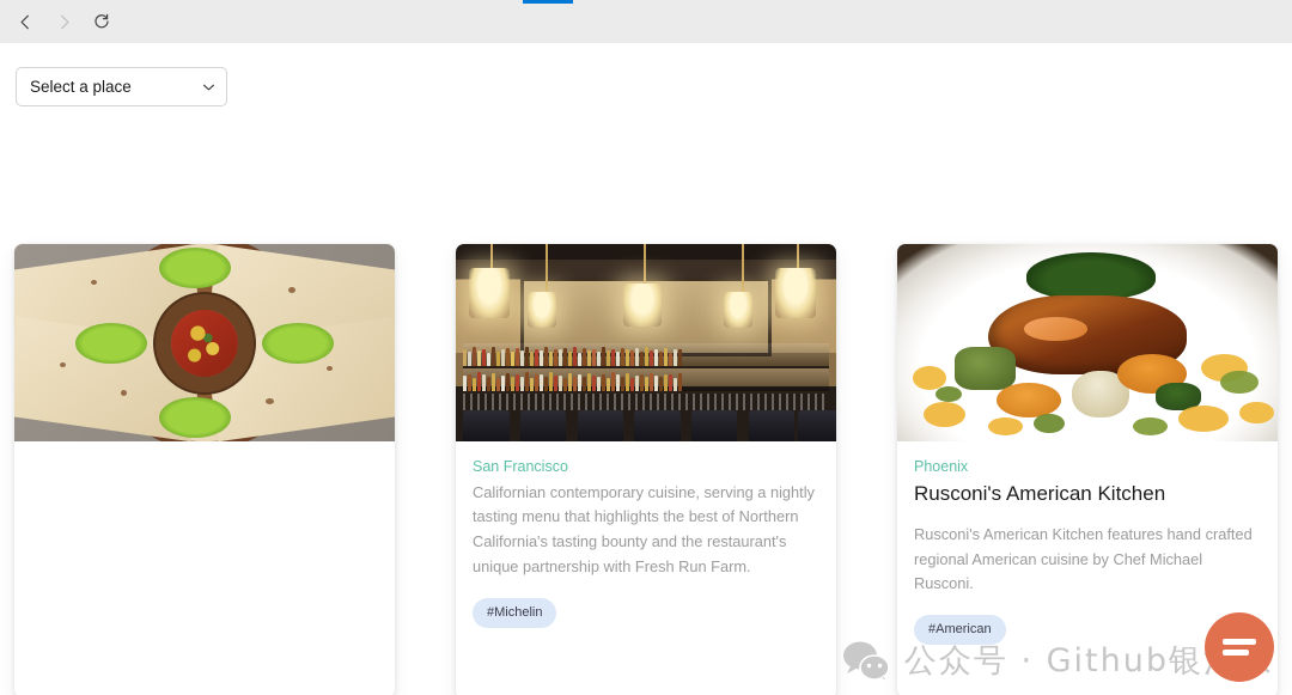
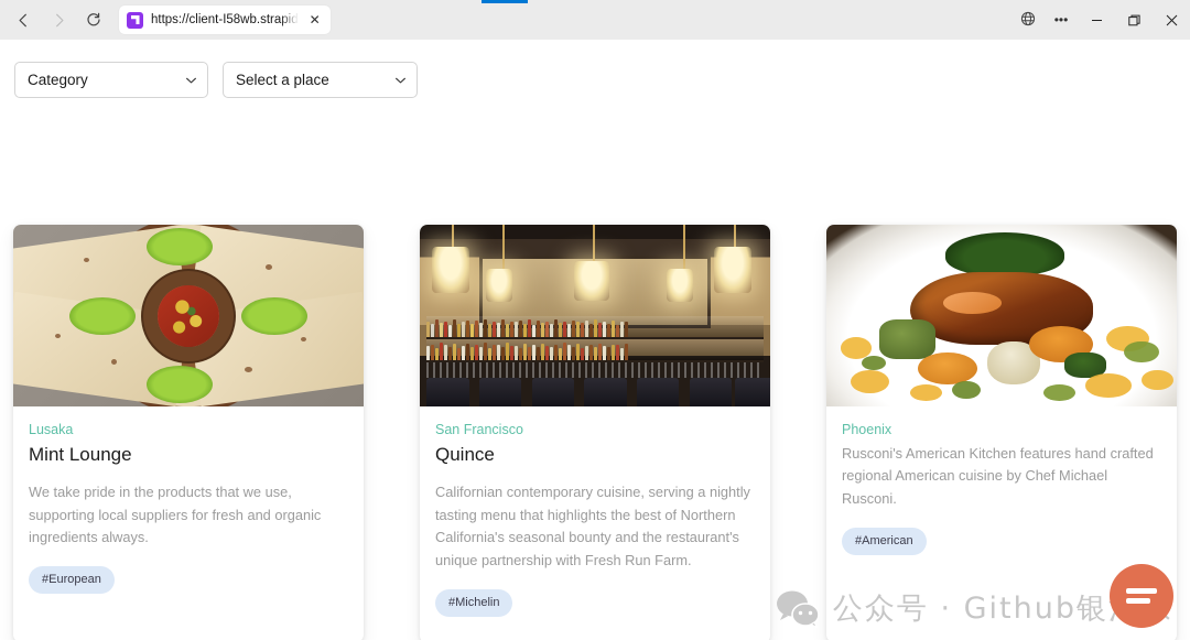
+ https://client-I58wb.strapid
+ ✕
+ •••
+ Category
  Select a place
+ Lusaka
+ Mint Lounge
+ We take pride in the products that we use, supporting local suppliers for fresh and organic ingredients always.
+ #European
  San Francisco
+ Quince
- Californian contemporary cuisine, serving a nightly tasting menu that highlights the best of Northern California's tasting bounty and the restaurant's unique partnership with Fresh Run Farm.
+ Californian contemporary cuisine, serving a nightly tasting menu that highlights the best of Northern California's seasonal bounty and the restaurant's unique partnership with Fresh Run Farm.
  #Michelin
  Phoenix
- Rusconi's American Kitchen
  Rusconi's American Kitchen features hand crafted regional American cuisine by Chef Michael Rusconi.
  #American
  公众号 · Github银
